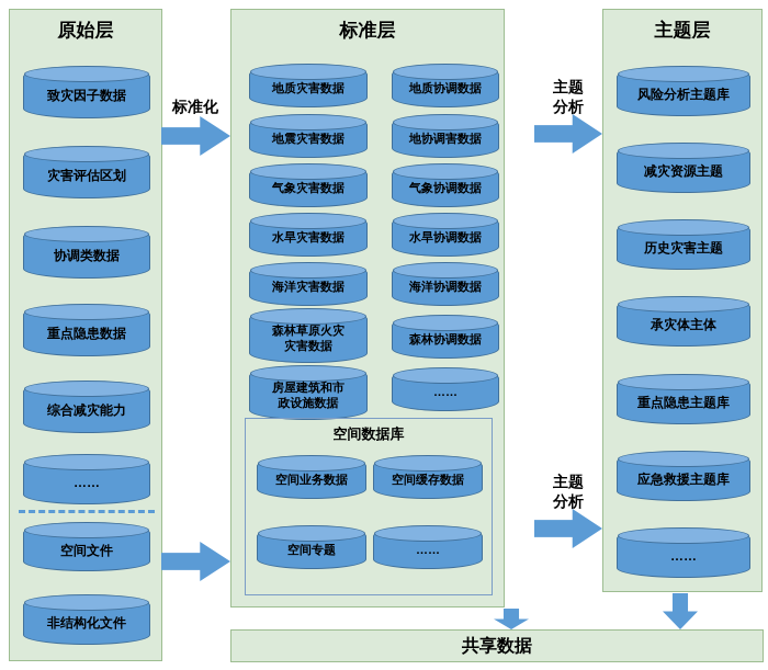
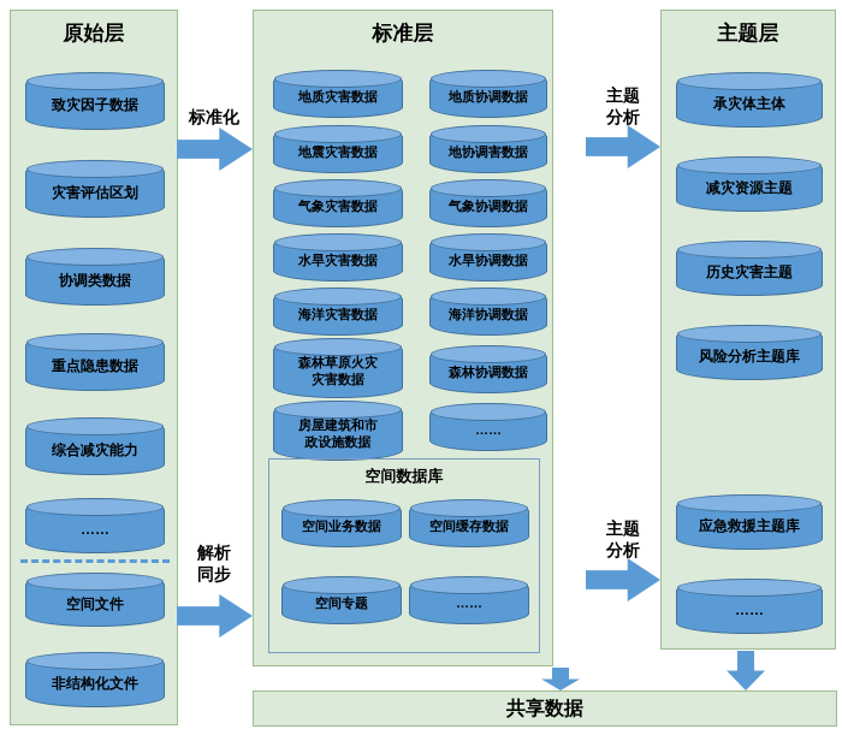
  原始层
  致灾因子数据
  灾害评估区划
  协调类数据
  重点隐患数据
  综合减灾能力
  ……
  空间文件
  非结构化文件
  标准层
  地质灾害数据
  地震灾害数据
  气象灾害数据
  水旱灾害数据
  海洋灾害数据
  森林草原火灾
  灾害数据
  房屋建筑和市
  政设施数据
  地质协调数据
  地协调害数据
  气象协调数据
  水旱协调数据
  海洋协调数据
  森林协调数据
  ……
  空间数据库
  空间业务数据
  空间缓存数据
  空间专题
  ……
  主题层
- 风险分析主题库
+ 承灾体主体
  减灾资源主题
  历史灾害主题
- 承灾体主体
+ 风险分析主题库
- 重点隐患主题库
  应急救援主题库
  ……
  标准化
+ 解析
+ 同步
  主题
  分析
  主题
  分析
  共享数据
